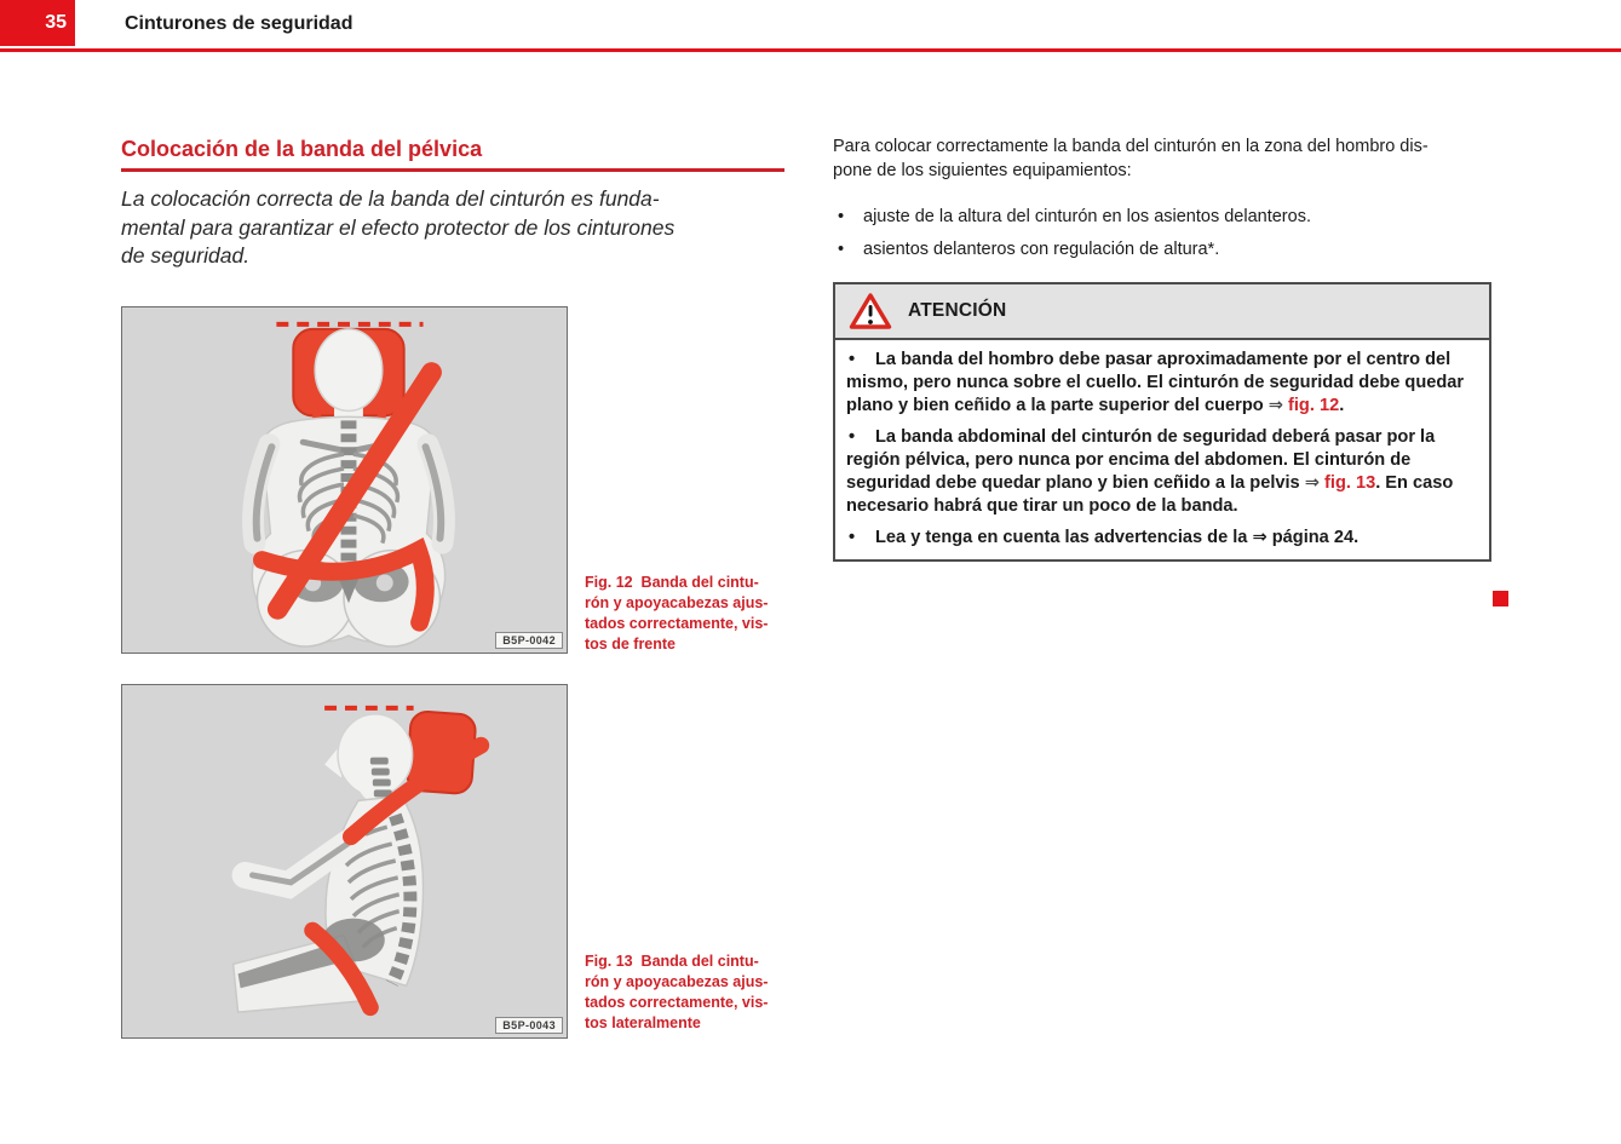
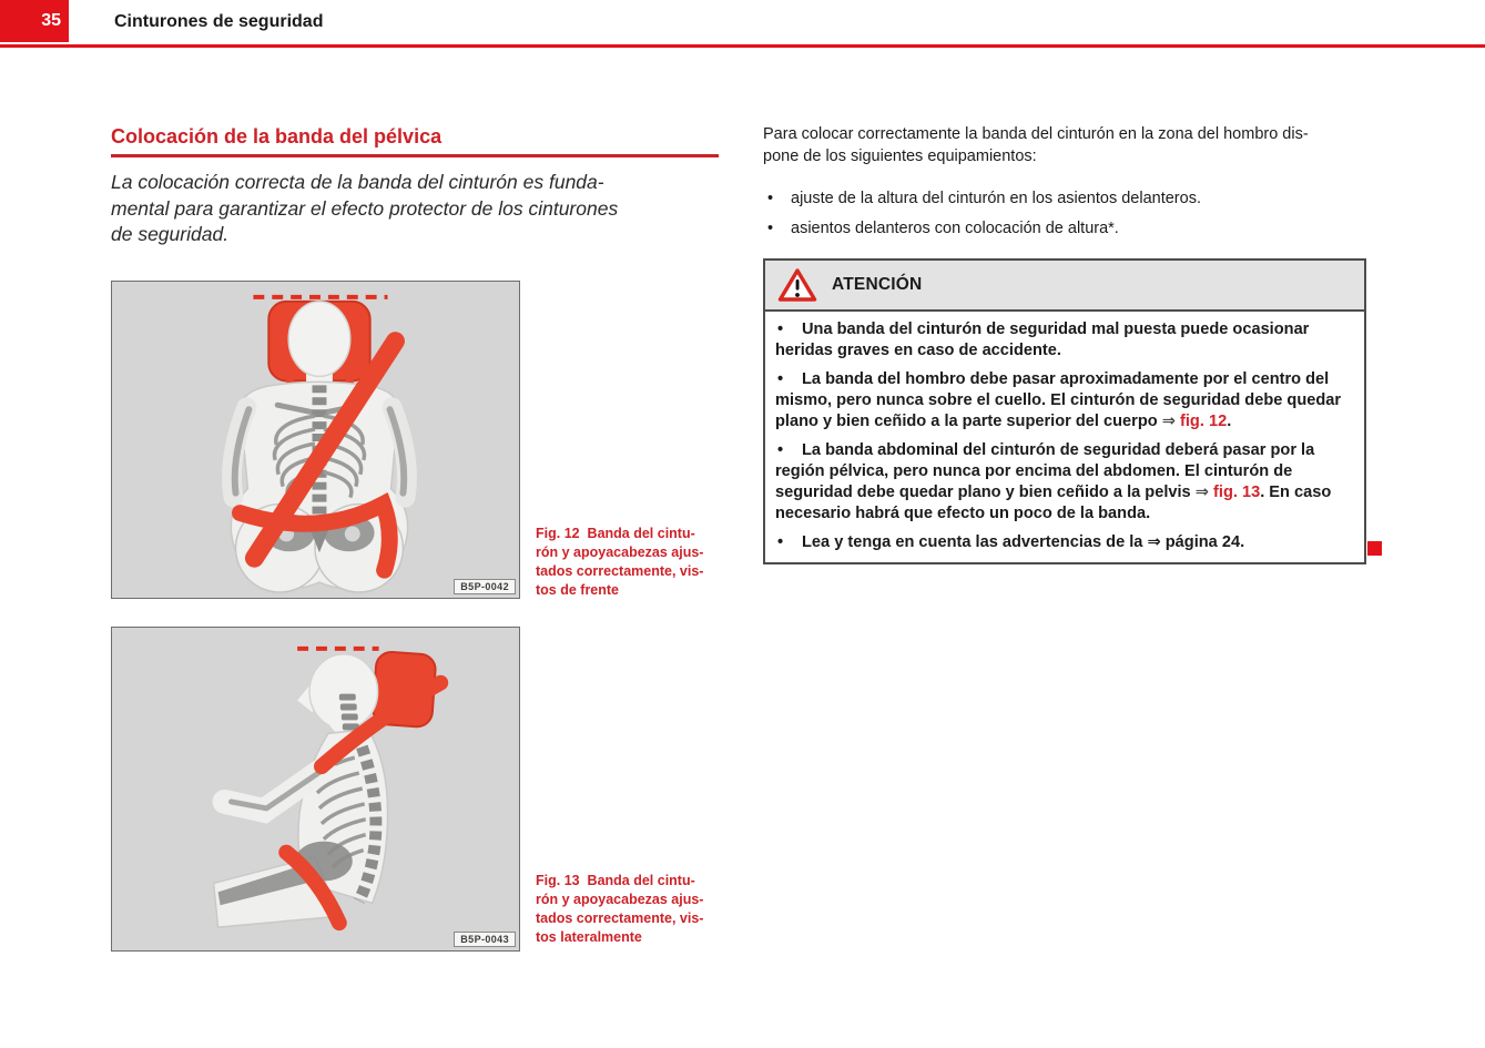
  35
  Cinturones de seguridad
  Colocación de la banda del pélvica
  La colocación correcta de la banda del cinturón es funda-
  mental para garantizar el efecto protector de los cinturones
  de seguridad.
  B5P-0042
  Fig. 12 Banda del cintu-
  rón y apoyacabezas ajus-
  tados correctamente, vis-
  tos de frente
  B5P-0043
  Fig. 13 Banda del cintu-
  rón y apoyacabezas ajus-
  tados correctamente, vis-
  tos lateralmente
  Para colocar correctamente la banda del cinturón en la zona del hombro dis-
  pone de los siguientes equipamientos:
  • ajuste de la altura del cinturón en los asientos delanteros.
- • asientos delanteros con regulación de altura*.
+ • asientos delanteros con colocación de altura*.
  ATENCIÓN
+ • Una banda del cinturón de seguridad mal puesta puede ocasionar heridas graves en caso de accidente.
  • La banda del hombro debe pasar aproximadamente por el centro del mismo, pero nunca sobre el cuello. El cinturón de seguridad debe quedar plano y bien ceñido a la parte superior del cuerpo ⇒ fig. 12.
- • La banda abdominal del cinturón de seguridad deberá pasar por la región pélvica, pero nunca por encima del abdomen. El cinturón de seguridad debe quedar plano y bien ceñido a la pelvis ⇒ fig. 13. En caso necesario habrá que tirar un poco de la banda.
+ • La banda abdominal del cinturón de seguridad deberá pasar por la región pélvica, pero nunca por encima del abdomen. El cinturón de seguridad debe quedar plano y bien ceñido a la pelvis ⇒ fig. 13. En caso necesario habrá que efecto un poco de la banda.
  • Lea y tenga en cuenta las advertencias de la ⇒ página 24.
